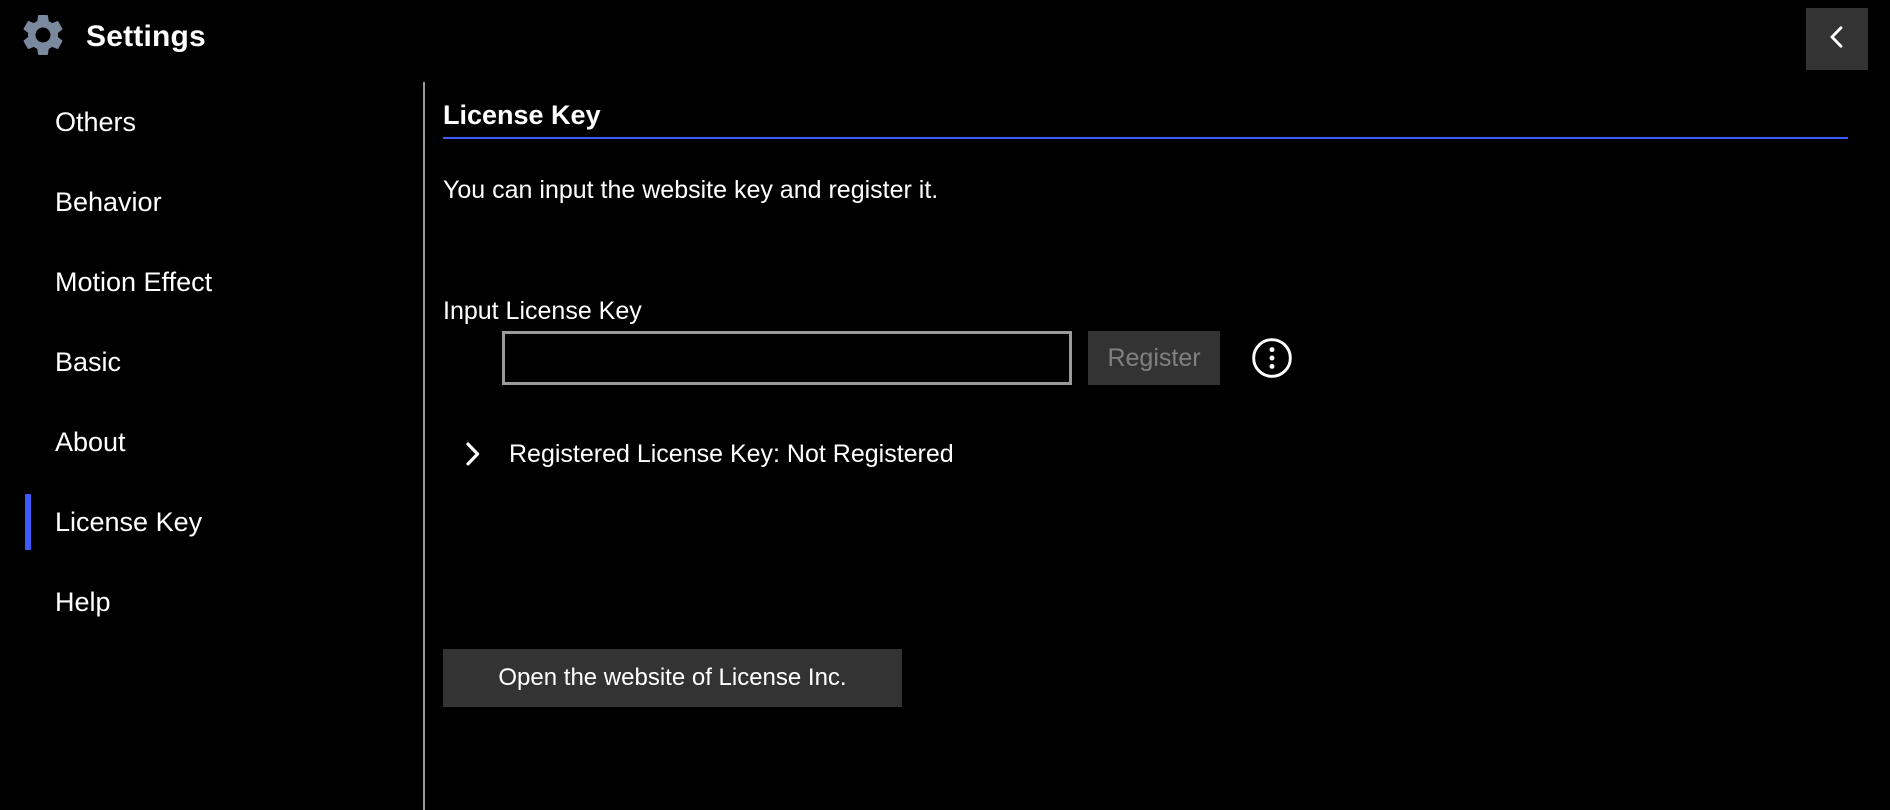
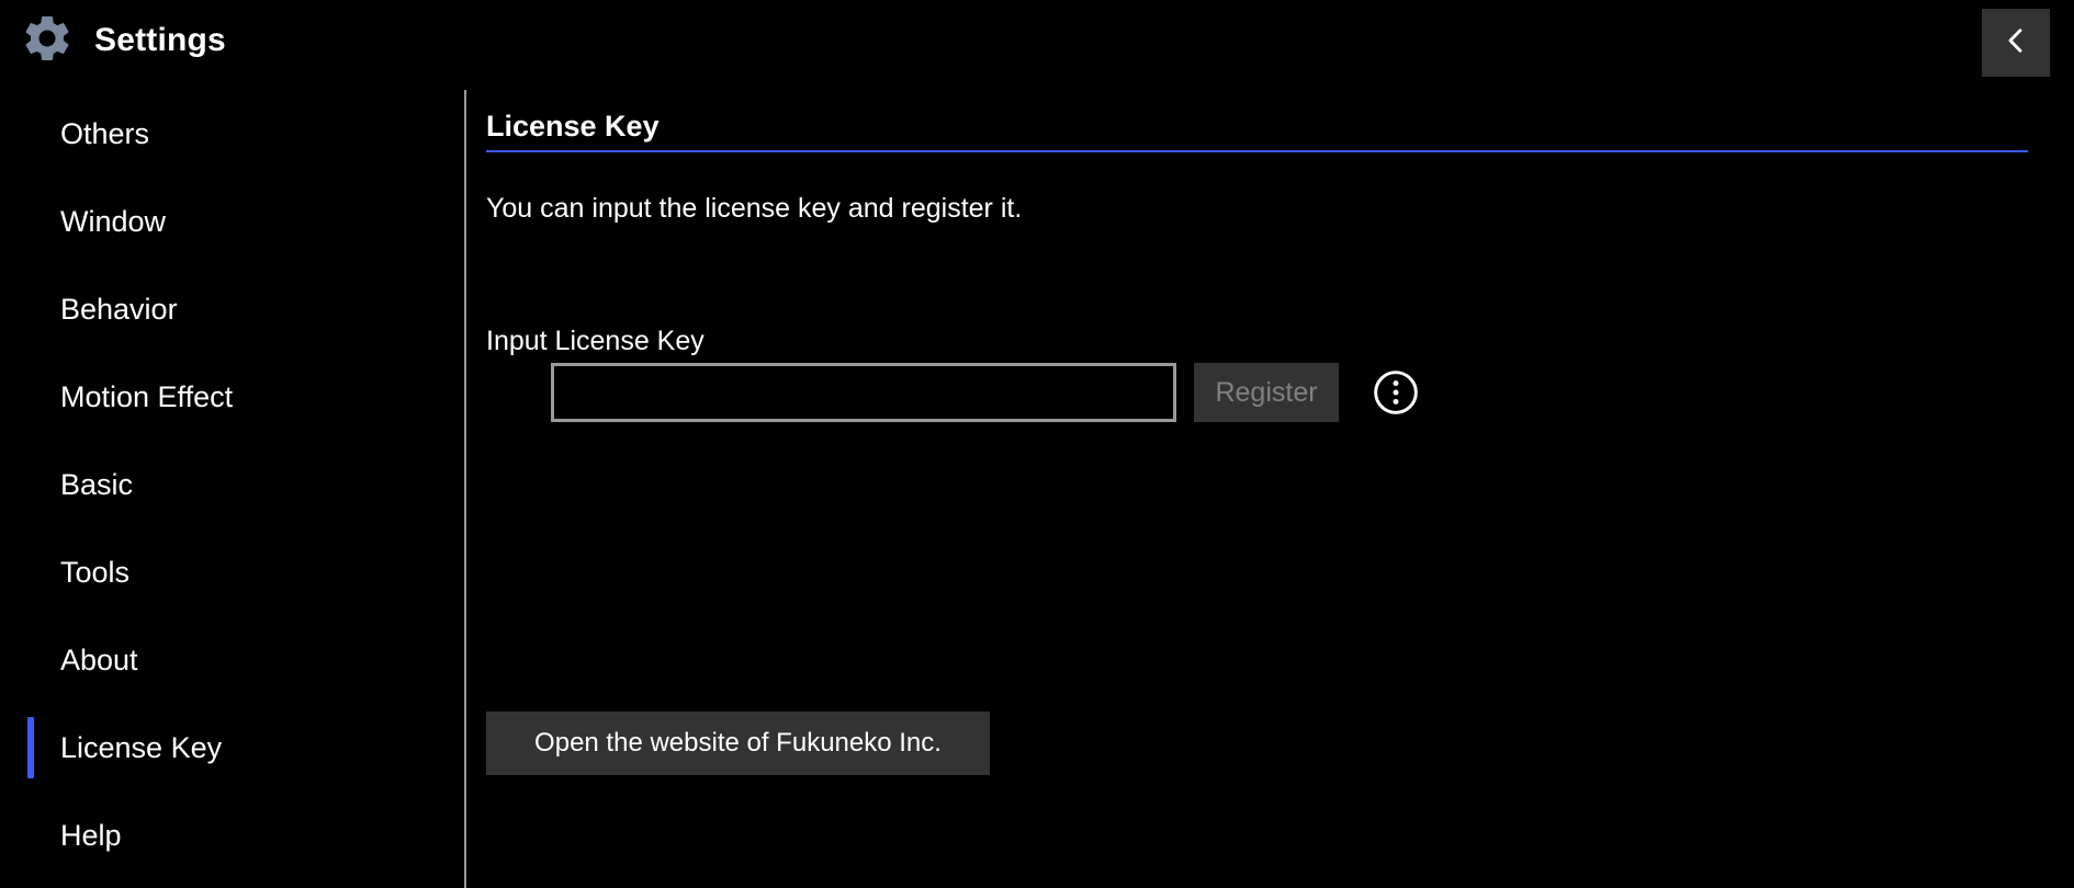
  Settings
  Others
+ Window
  Behavior
  Motion Effect
  Basic
+ Tools
  About
  License Key
  Help
  License Key
- You can input the website key and register it.
+ You can input the license key and register it.
  Input License Key
  Register
- Registered License Key: Not Registered
- Open the website of License Inc.
+ Open the website of Fukuneko Inc.
